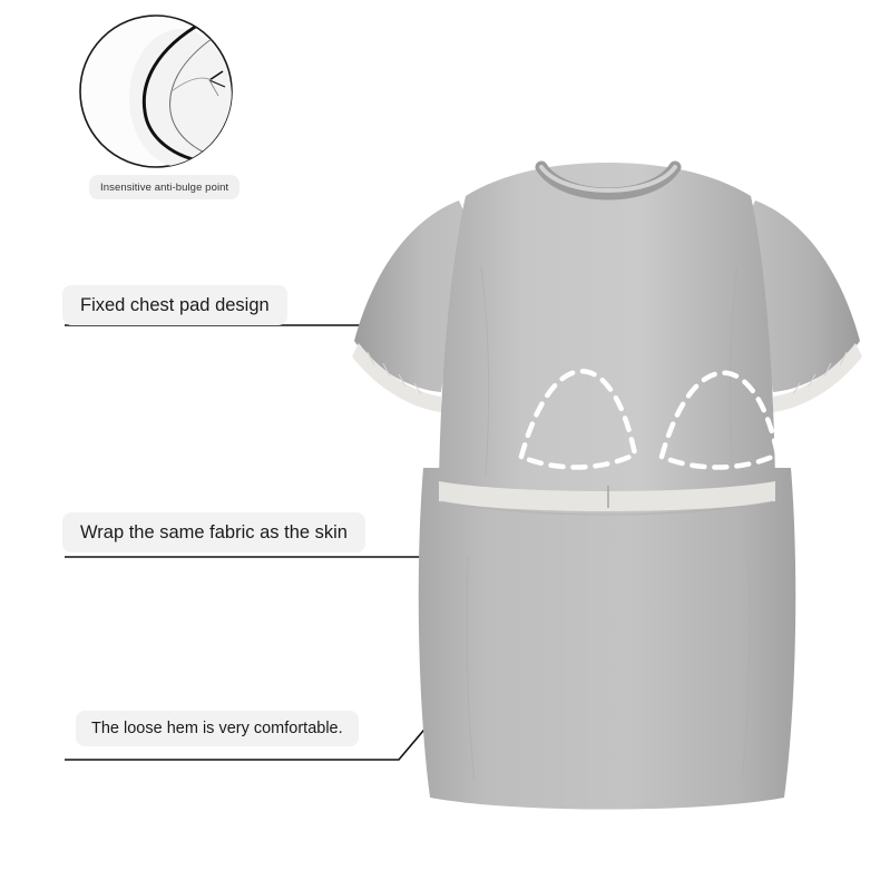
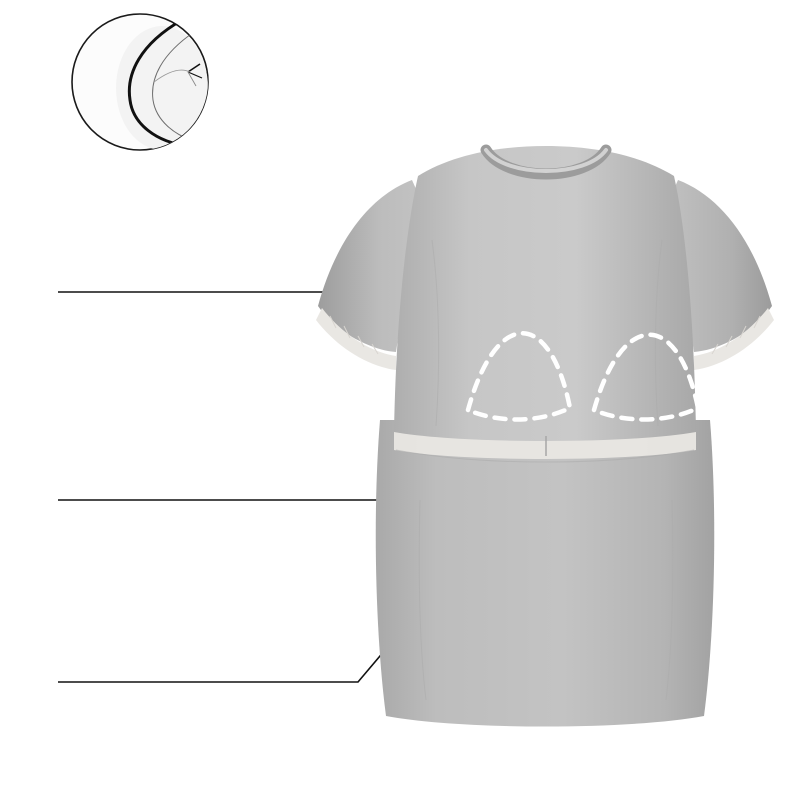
- Insensitive anti-bulge point
- Fixed chest pad design
- Wrap the same fabric as the skin
- The loose hem is very comfortable.
